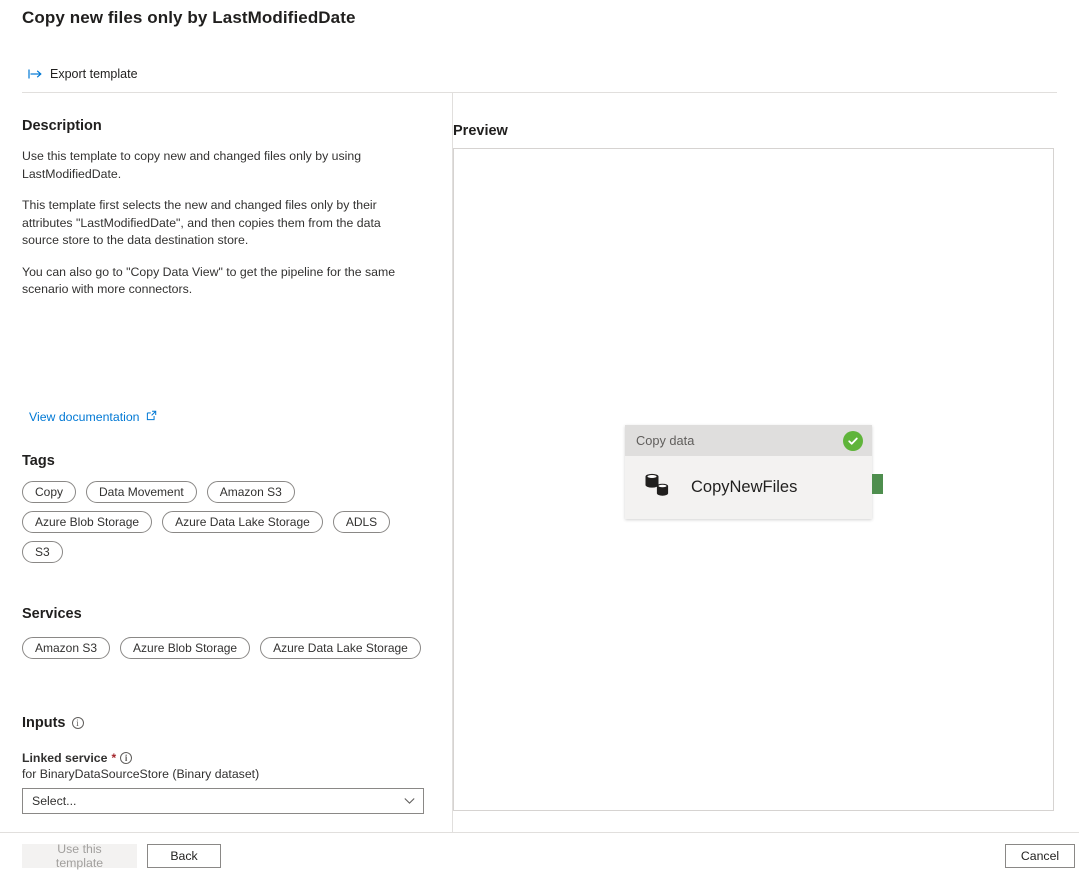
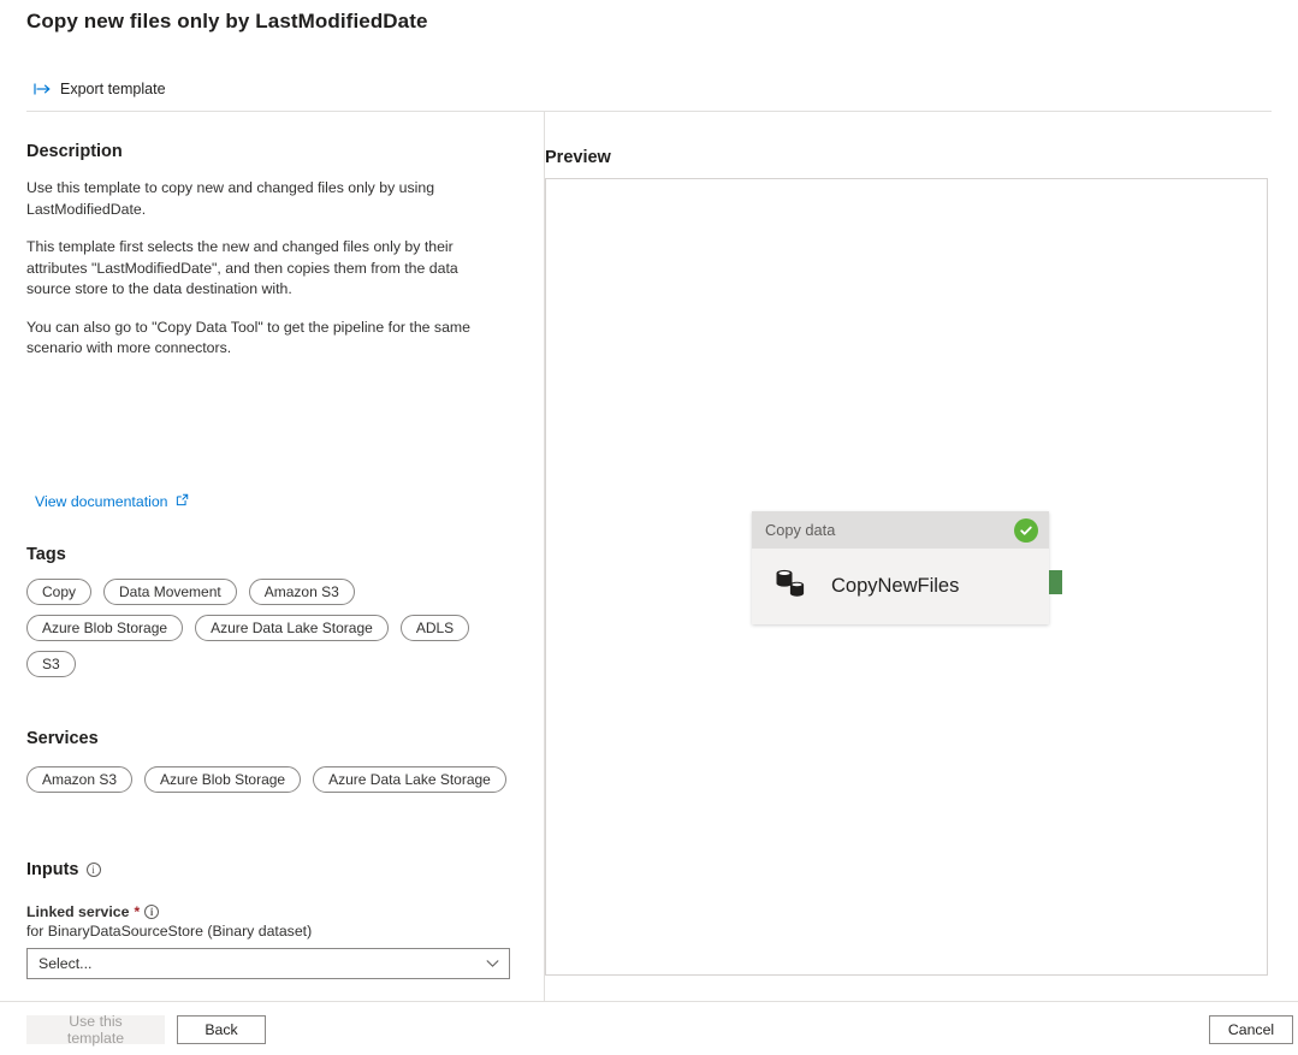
  Copy new files only by LastModifiedDate
  Export template
  Description
  Use this template to copy new and changed files only by using LastModifiedDate.
- This template first selects the new and changed files only by their attributes "LastModifiedDate", and then copies them from the data source store to the data destination store.
+ This template first selects the new and changed files only by their attributes "LastModifiedDate", and then copies them from the data source store to the data destination with.
- You can also go to "Copy Data View" to get the pipeline for the same scenario with more connectors.
+ You can also go to "Copy Data Tool" to get the pipeline for the same scenario with more connectors.
  View documentation
  Tags
  Copy
  Data Movement
  Amazon S3
  Azure Blob Storage
  Azure Data Lake Storage
  ADLS
  S3
  Services
  Amazon S3
  Azure Blob Storage
  Azure Data Lake Storage
  Inputs
  i
  Linked service
  *
  i
  for BinaryDataSourceStore (Binary dataset)
  Select...
  Preview
  Copy data
  CopyNewFiles
  Use this template
  Back
  Cancel
